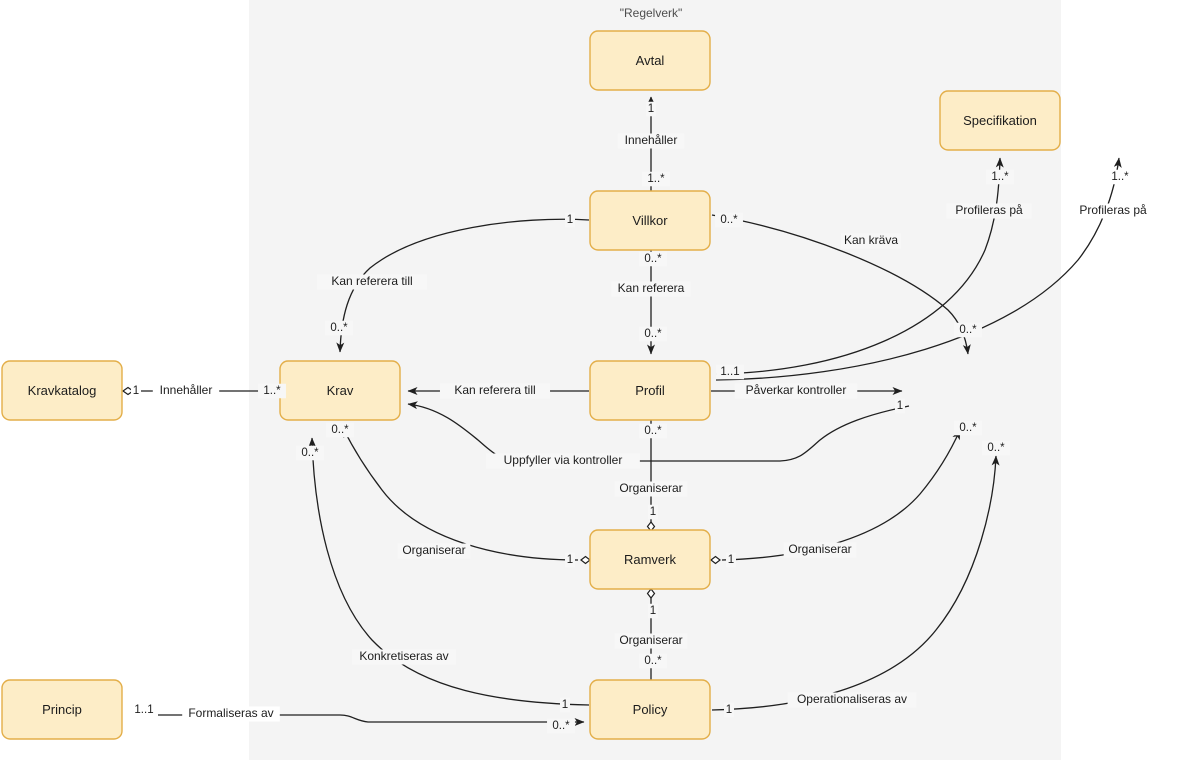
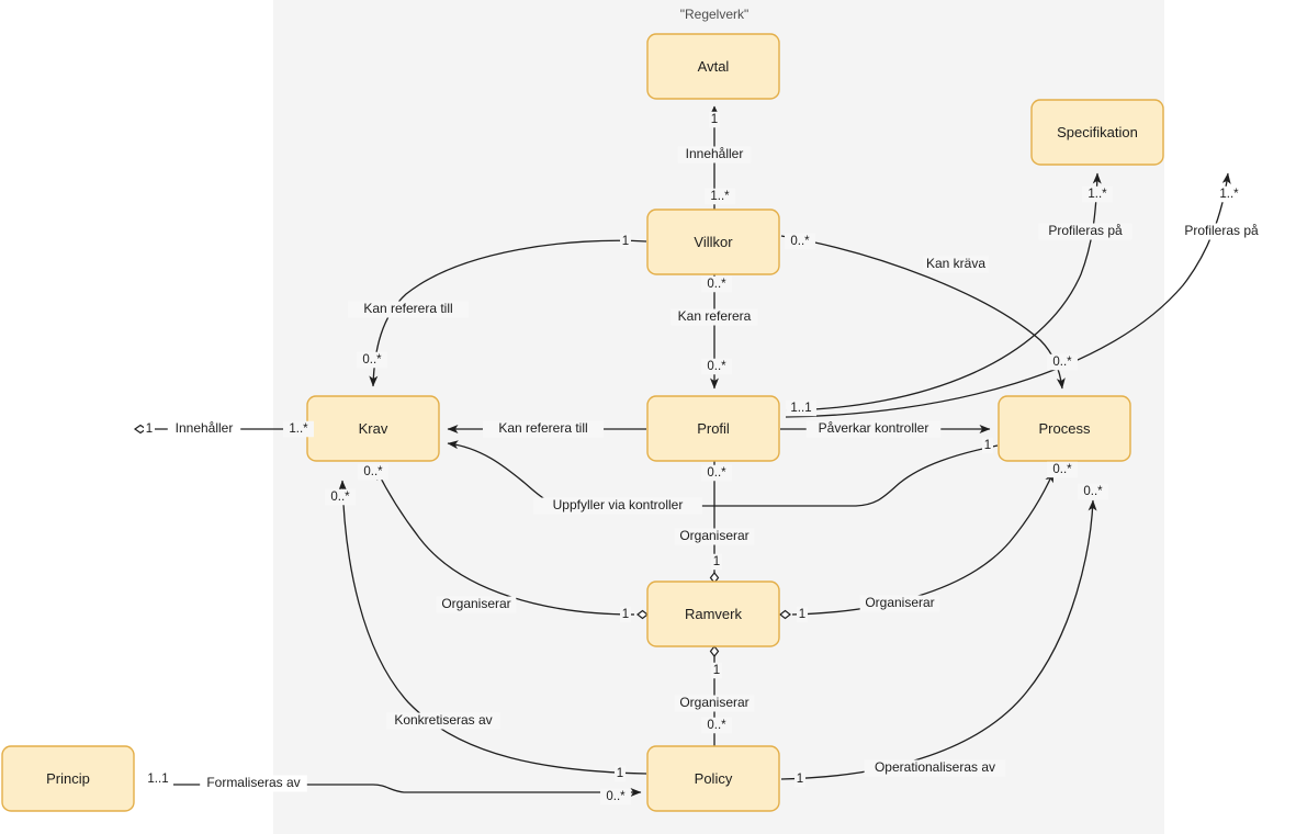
  "Regelverk"
  Avtal
  Specifikation
  Villkor
- Kravkatalog
  Krav
  Profil
+ Process
  Ramverk
  Princip
  Policy
  Innehåller
  Kan referera
  Kan referera till
  Kan kräva
  Profileras på
  Profileras på
  Innehåller
  Kan referera till
  Påverkar kontroller
  Uppfyller via kontroller
  Organiserar
  Organiserar
  Organiserar
  Organiserar
  Konkretiseras av
  Operationaliseras av
  Formaliseras av
  1
  1..*
  1
  0..*
  0..*
  0..*
  0..*
  1
  1..*
  0..*
  0..*
  1..1
  0..*
  0..*
  1
  0..*
  0..*
  1..*
  1..*
  1
  1
  1
  1
  0..*
  1
  0..*
  1
  1..1
